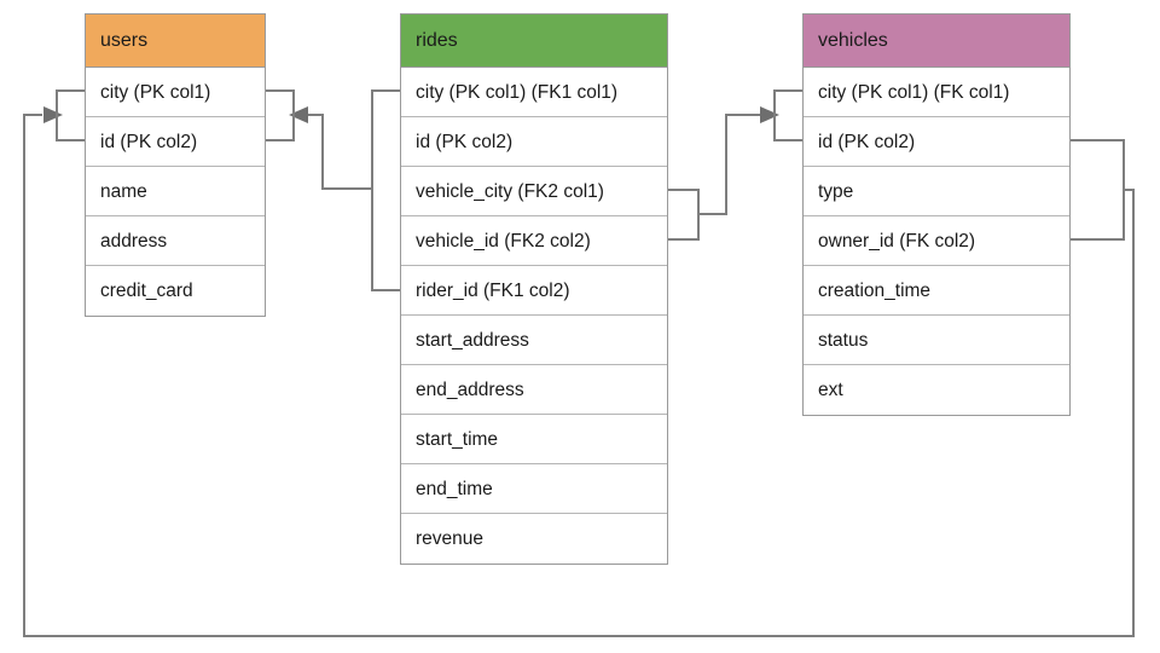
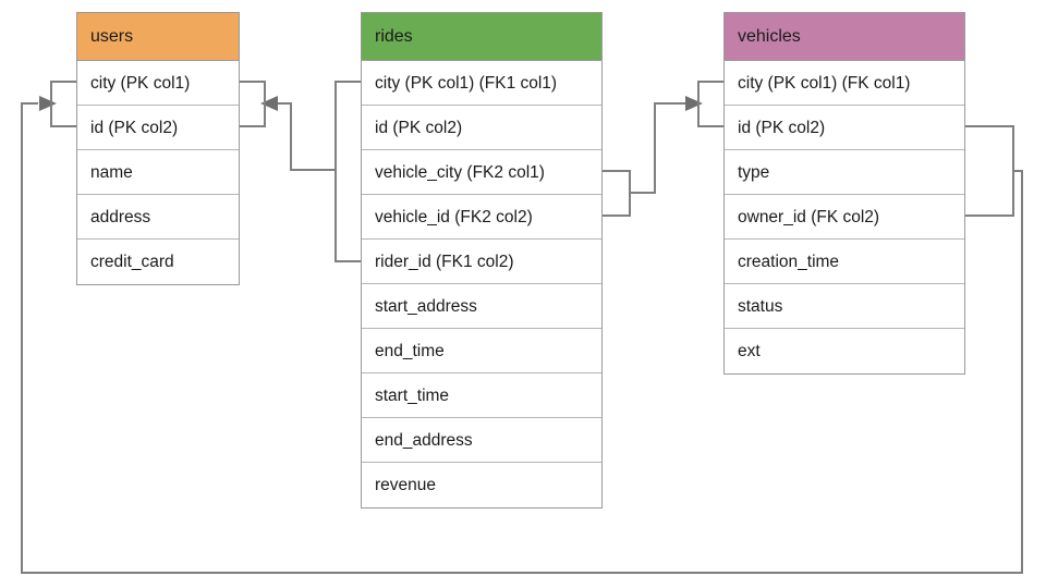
  users
  city (PK col1)
  id (PK col2)
  name
  address
  credit_card
  rides
  city (PK col1) (FK1 col1)
  id (PK col2)
  vehicle_city (FK2 col1)
  vehicle_id (FK2 col2)
  rider_id (FK1 col2)
  start_address
- end_address
+ end_time
  start_time
- end_time
+ end_address
  revenue
  vehicles
  city (PK col1) (FK col1)
  id (PK col2)
  type
  owner_id (FK col2)
  creation_time
  status
  ext
